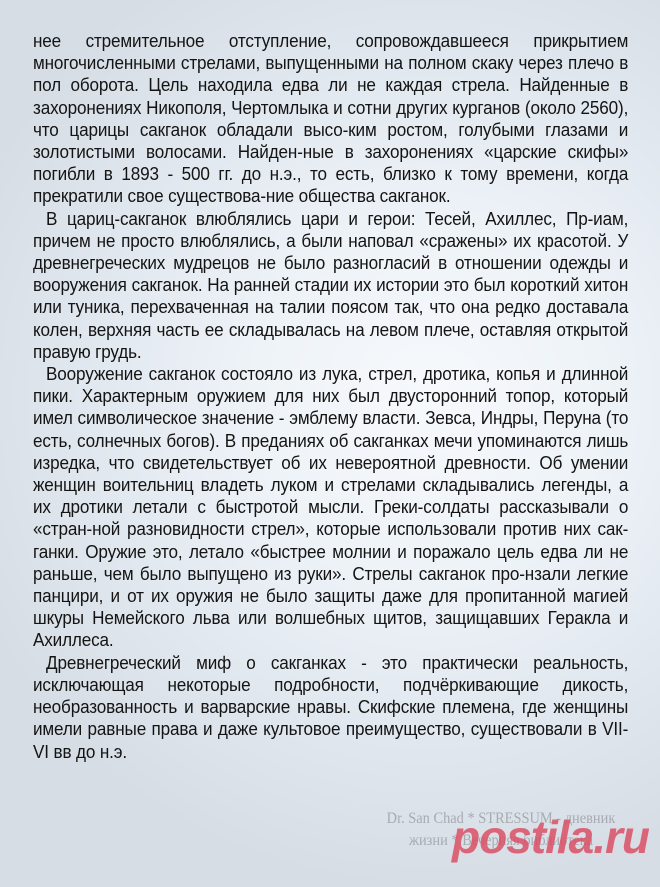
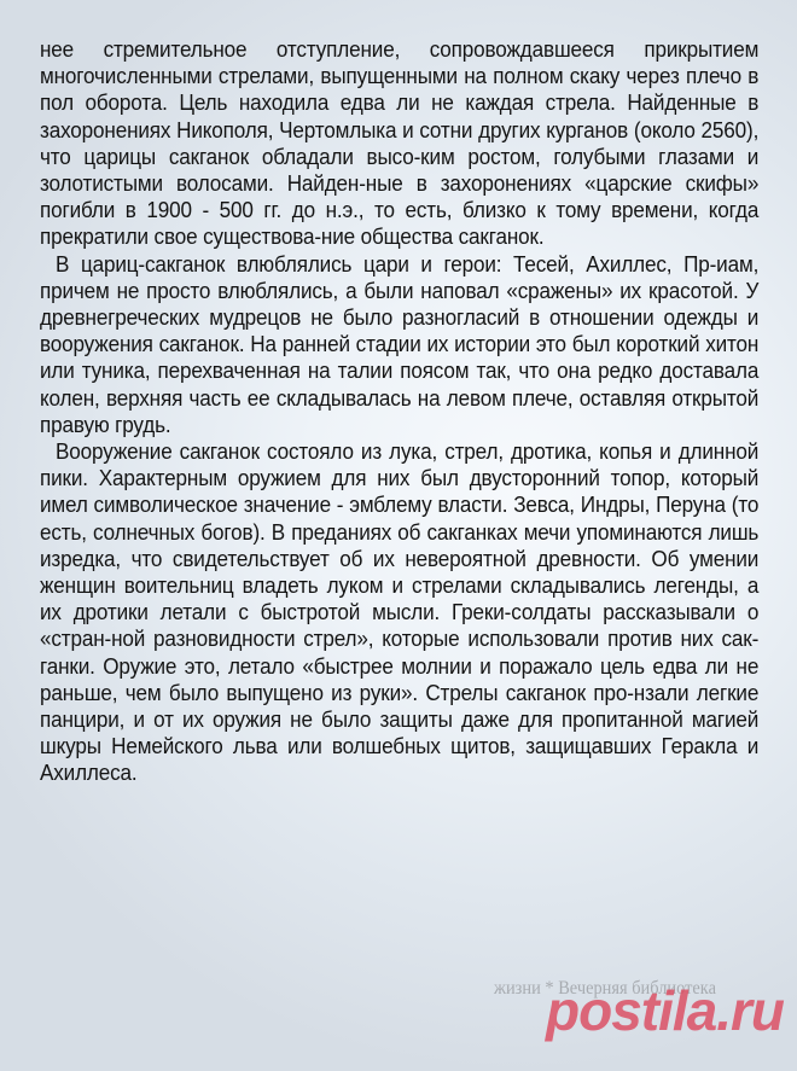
- нее стремительное отступление, сопровождавшееся прикрытием многочисленными стрелами, выпущенными на полном скаку через плечо в пол оборота. Цель находила едва ли не каждая стрела. Найденные в захоронениях Никополя, Чертомлыка и сотни других курганов (около 2560), что царицы сакганок обладали высо-ким ростом, голубыми глазами и золотистыми волосами. Найден-ные в захоронениях «царские скифы» погибли в 1893 - 500 гг. до н.э., то есть, близко к тому времени, когда прекратили свое существова-ние общества сакганок.
+ нее стремительное отступление, сопровождавшееся прикрытием многочисленными стрелами, выпущенными на полном скаку через плечо в пол оборота. Цель находила едва ли не каждая стрела. Найденные в захоронениях Никополя, Чертомлыка и сотни других курганов (около 2560), что царицы сакганок обладали высо-ким ростом, голубыми глазами и золотистыми волосами. Найден-ные в захоронениях «царские скифы» погибли в 1900 - 500 гг. до н.э., то есть, близко к тому времени, когда прекратили свое существова-ние общества сакганок.
  В цариц-сакганок влюблялись цари и герои: Тесей, Ахиллес, Пр-иам, причем не просто влюблялись, а были наповал «сражены» их красотой. У древнегреческих мудрецов не было разногласий в отношении одежды и вооружения сакганок. На ранней стадии их истории это был короткий хитон или туника, перехваченная на талии поясом так, что она редко доставала колен, верхняя часть ее складывалась на левом плече, оставляя открытой правую грудь.
  Вооружение сакганок состояло из лука, стрел, дротика, копья и длинной пики. Характерным оружием для них был двусторонний топор, который имел символическое значение - эмблему власти. Зевса, Индры, Перуна (то есть, солнечных богов). В преданиях об сакганках мечи упоминаются лишь изредка, что свидетельствует об их невероятной древности. Об умении женщин воительниц владеть луком и стрелами складывались легенды, а их дротики летали с быстротой мысли. Греки-солдаты рассказывали о «стран-ной разновидности стрел», которые использовали против них сак-ганки. Оружие это, летало «быстрее молнии и поражало цель едва ли не раньше, чем было выпущено из руки». Стрелы сакганок про-нзали легкие панцири, и от их оружия не было защиты даже для пропитанной магией шкуры Немейского льва или волшебных щитов, защищавших Геракла и Ахиллеса.
- Древнегреческий миф о сакганках - это практически реальность, исключающая некоторые подробности, подчёркивающие дикость, необразованность и варварские нравы. Скифские племена, где женщины имели равные права и даже культовое преимущество, существовали в VII-VI вв до н.э.
- Dr. San Chad * STRESSUM - дневник
  жизни * Вечерняя библиотека
  postila.ru
